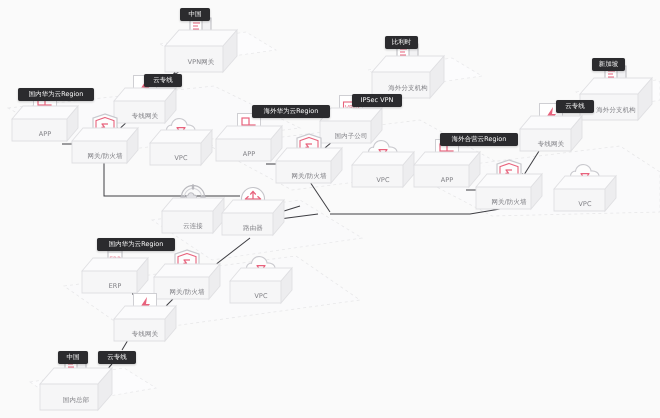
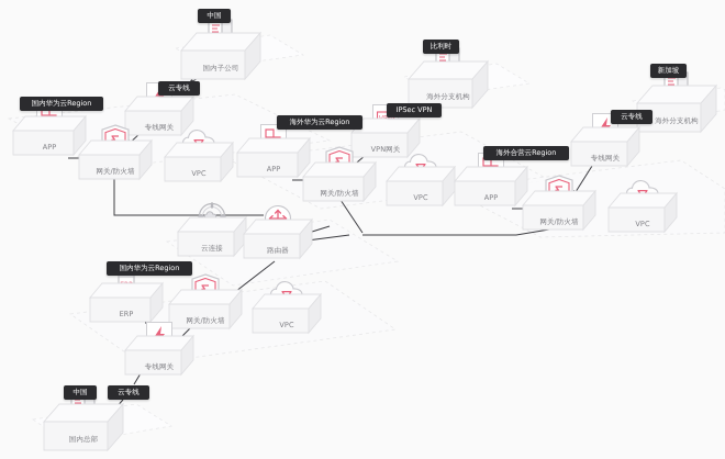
- VPN网关
+ 国内子公司
  海外分支机构
  海外分支机构
  APP
  专线网关
  网关/防火墙
  VPC
  APP
- 国内子公司
+ VPN网关
  网关/防火墙
  VPC
  APP
  专线网关
  网关/防火墙
  VPC
  云连接
  路由器
  ERP
  网关/防火墙
  VPC
  专线网关
  国内总部
  中国
  国内华为云Region
  云专线
  海外华为云Region
  IPSec VPN
  比利时
  海外合营云Region
  云专线
  新加坡
  国内华为云Region
  中国
  云专线
